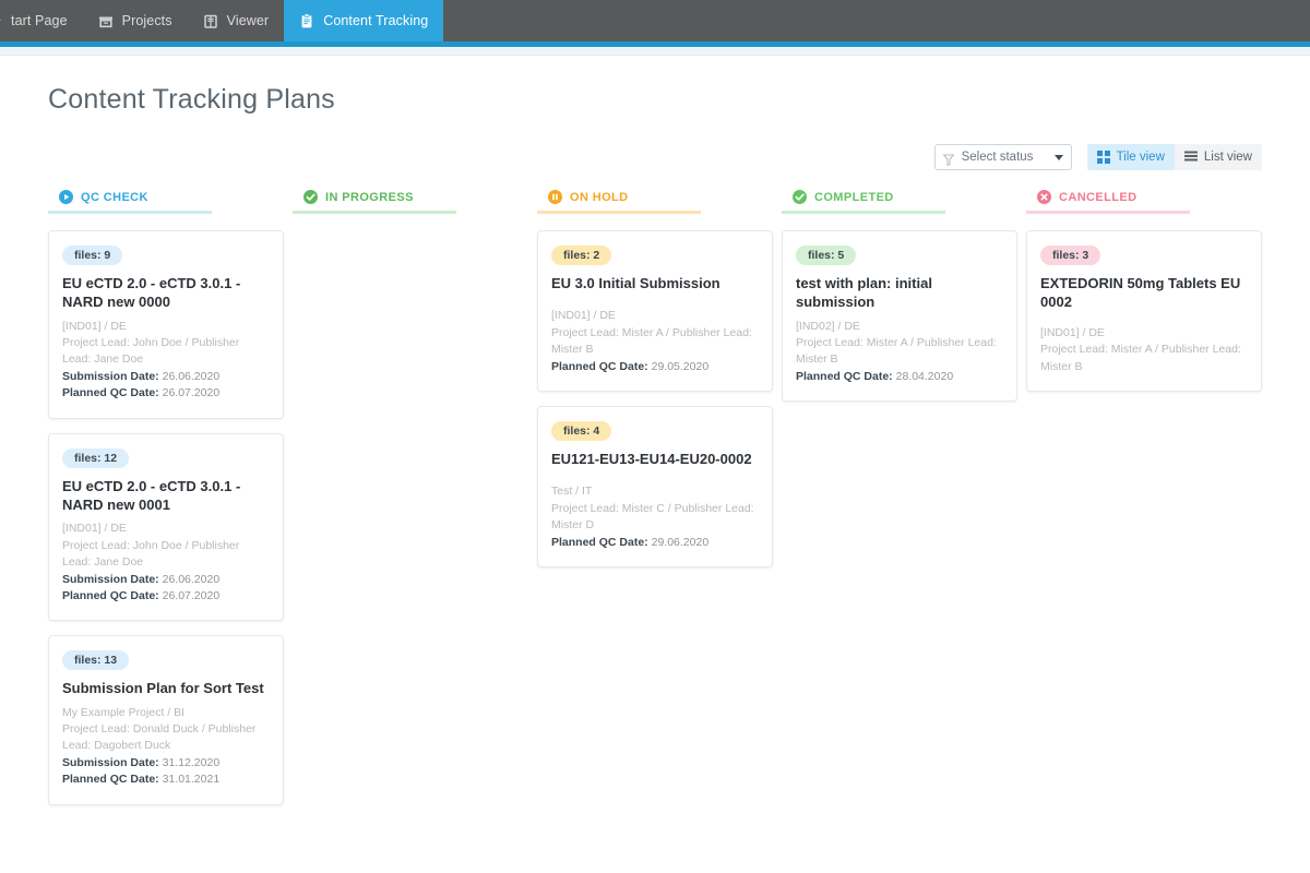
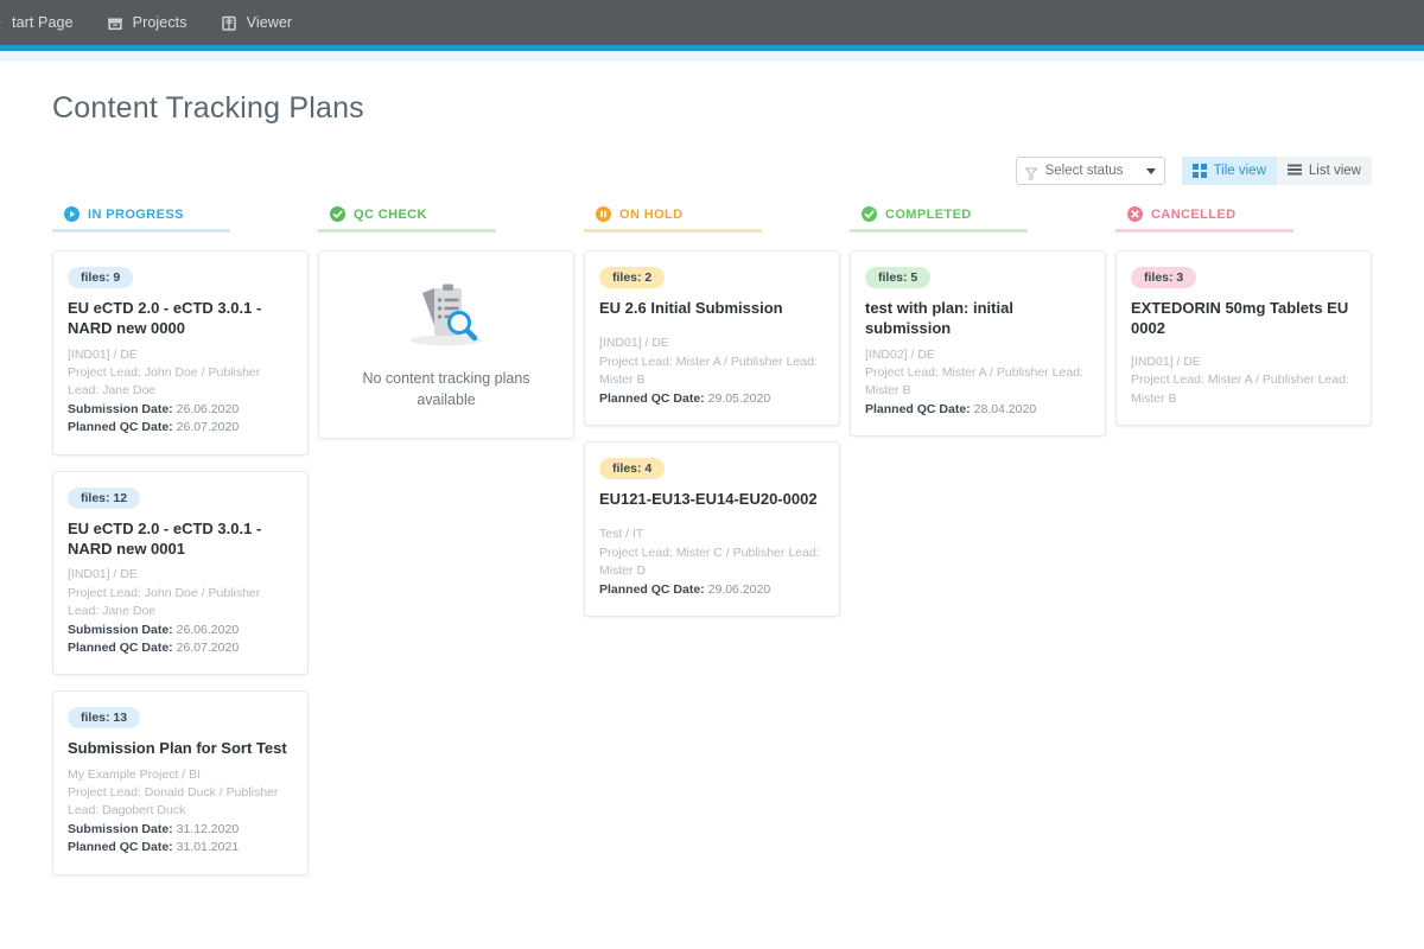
  tart Page
  Projects
  Viewer
- Content Tracking
  Content Tracking Plans
  Select status
  Tile view
  List view
- QC CHECK
+ IN PROGRESS
  files: 9
  EU eCTD 2.0 - eCTD 3.0.1 - NARD new 0000
  [IND01] / DE
  Project Lead: John Doe / Publisher Lead: Jane Doe
  Submission Date: 26.06.2020
  Planned QC Date: 26.07.2020
  files: 12
  EU eCTD 2.0 - eCTD 3.0.1 - NARD new 0001
  [IND01] / DE
  Project Lead: John Doe / Publisher Lead: Jane Doe
  Submission Date: 26.06.2020
  Planned QC Date: 26.07.2020
  files: 13
  Submission Plan for Sort Test
  My Example Project / BI
  Project Lead: Donald Duck / Publisher Lead: Dagobert Duck
  Submission Date: 31.12.2020
  Planned QC Date: 31.01.2021
- IN PROGRESS
+ QC CHECK
+ No content tracking plans available
  ON HOLD
  files: 2
- EU 3.0 Initial Submission
+ EU 2.6 Initial Submission
  [IND01] / DE
  Project Lead: Mister A / Publisher Lead: Mister B
  Planned QC Date: 29.05.2020
  files: 4
  EU121-EU13-EU14-EU20-0002
  Test / IT
  Project Lead: Mister C / Publisher Lead: Mister D
  Planned QC Date: 29.06.2020
  COMPLETED
  files: 5
  test with plan: initial submission
  [IND02] / DE
  Project Lead: Mister A / Publisher Lead: Mister B
  Planned QC Date: 28.04.2020
  CANCELLED
  files: 3
  EXTEDORIN 50mg Tablets EU 0002
  [IND01] / DE
  Project Lead: Mister A / Publisher Lead: Mister B
